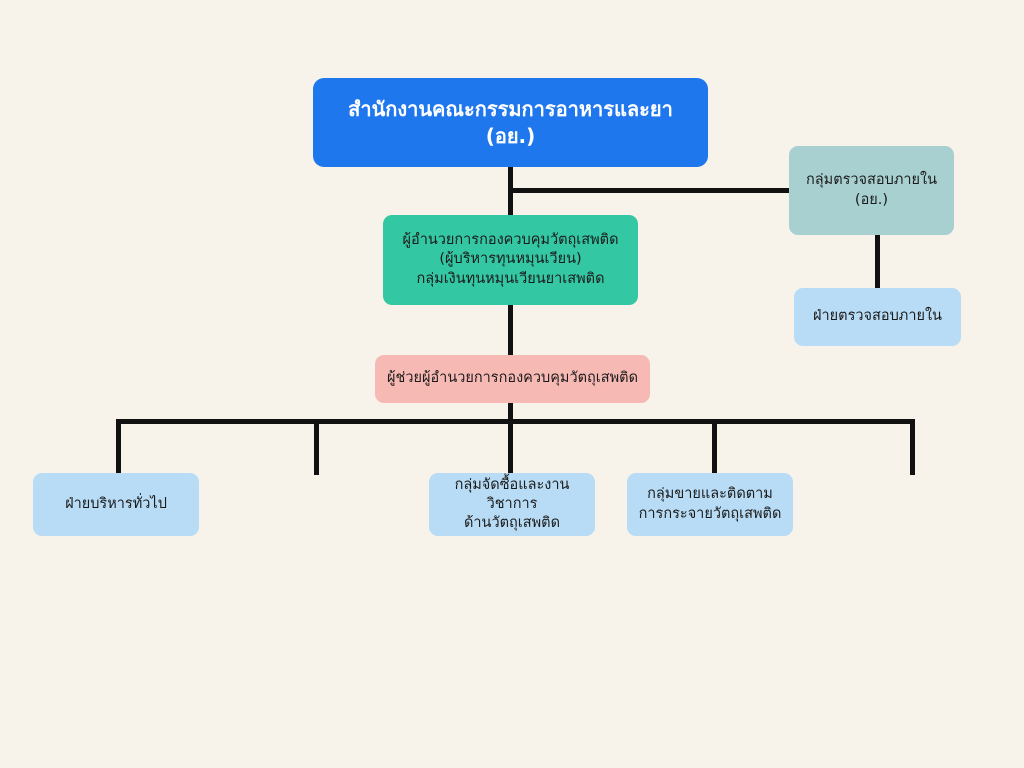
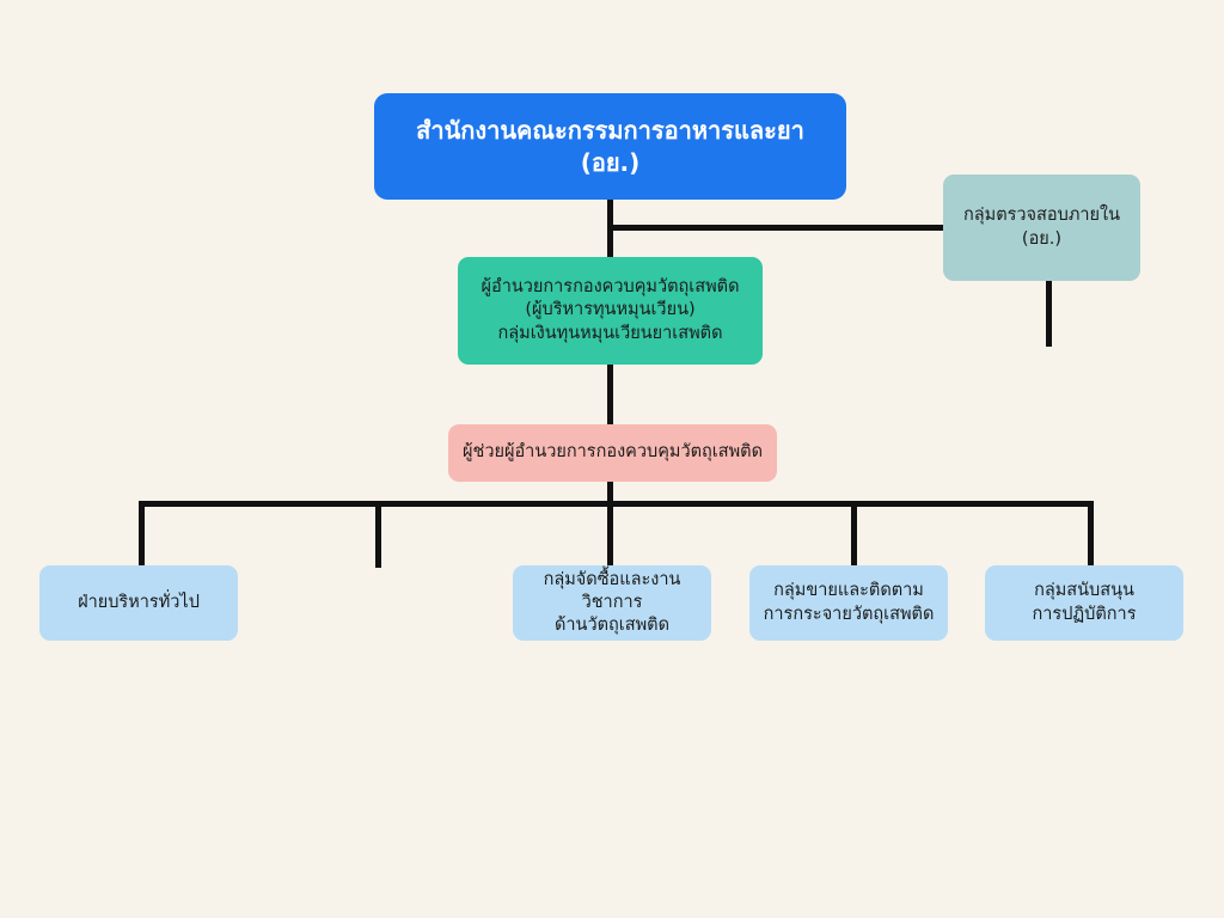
  สำนักงานคณะกรรมการอาหารและยา
  (อย.)
  กลุ่มตรวจสอบภายใน
  (อย.)
- ฝ่ายตรวจสอบภายใน
  ผู้อำนวยการกองควบคุมวัตถุเสพติด
  (ผู้บริหารทุนหมุนเวียน)
  กลุ่มเงินทุนหมุนเวียนยาเสพติด
  ผู้ช่วยผู้อำนวยการกองควบคุมวัตถุเสพติด
  ฝ่ายบริหารทั่วไป
  กลุ่มจัดซื้อและงานวิชาการ
  ด้านวัตถุเสพติด
  กลุ่มขายและติดตาม
  การกระจายวัตถุเสพติด
+ กลุ่มสนับสนุน
+ การปฏิบัติการ
